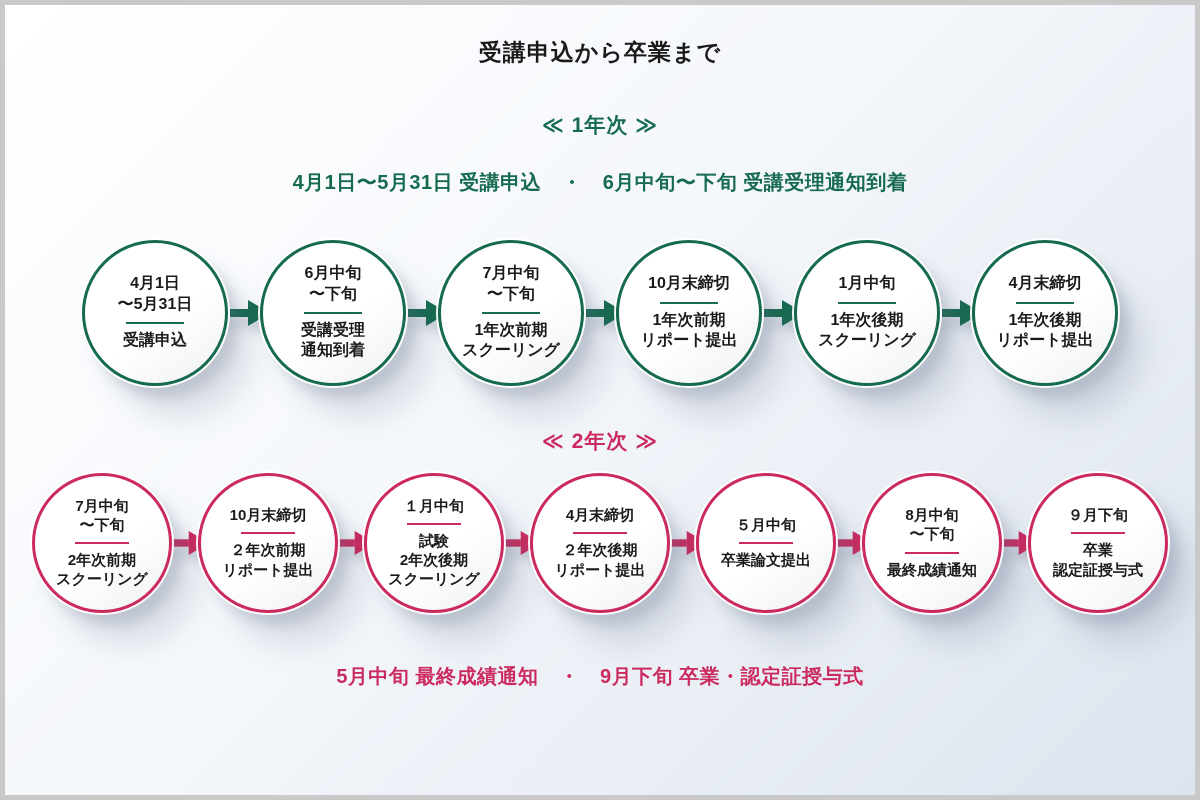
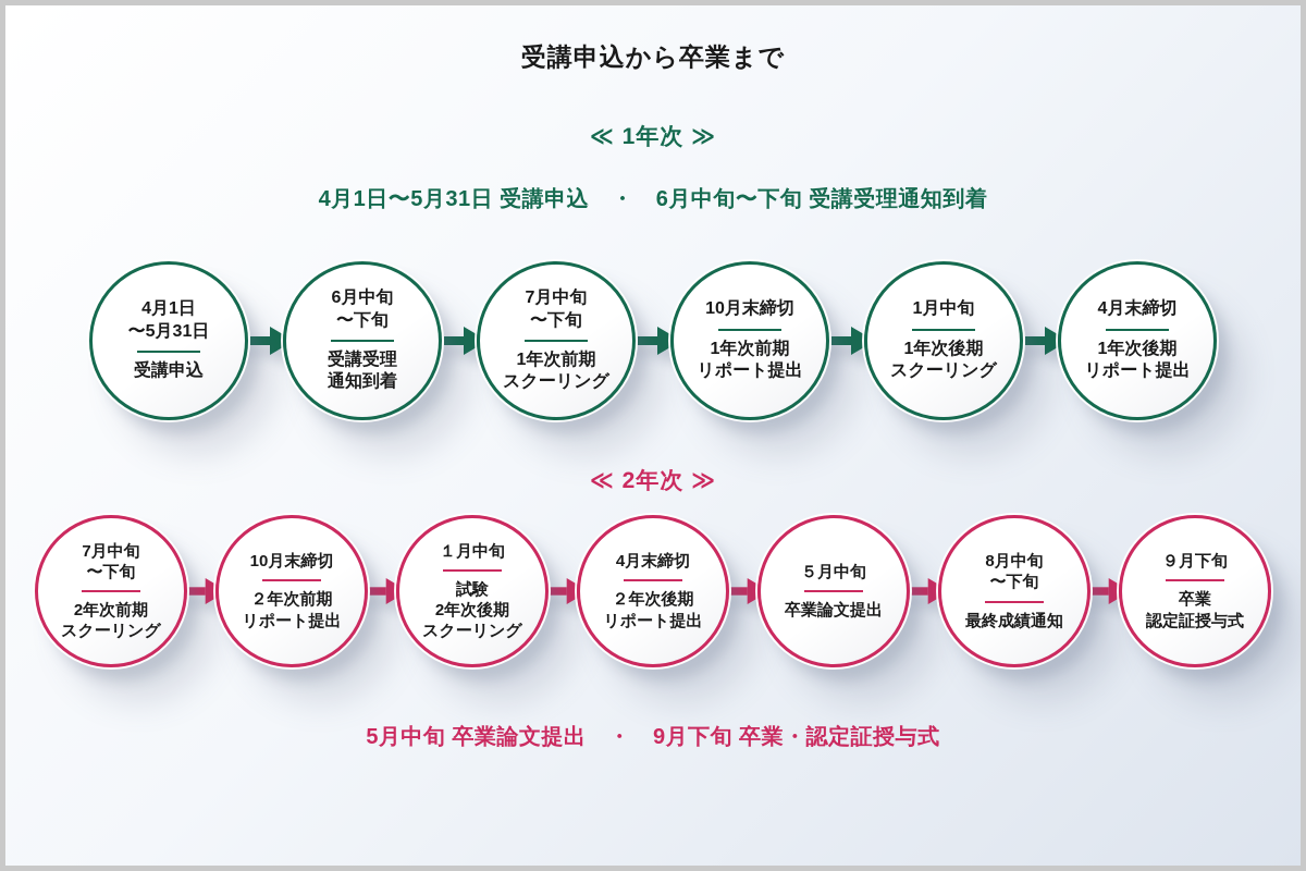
  受講申込から卒業まで
  ≪ 1年次 ≫
  4月1日〜5月31日 受講申込 ・ 6月中旬〜下旬 受講受理通知到着
  4月1日
  〜5月31日
  受講申込
  6月中旬
  〜下旬
  受講受理
  通知到着
  7月中旬
  〜下旬
  1年次前期
  スクーリング
  10月末締切
  1年次前期
  リポート提出
  1月中旬
  1年次後期
  スクーリング
  4月末締切
  1年次後期
  リポート提出
  ≪ 2年次 ≫
  7月中旬
  〜下旬
  2年次前期
  スクーリング
  10月末締切
  ２年次前期
  リポート提出
  １月中旬
  試験
  2年次後期
  スクーリング
  4月末締切
  ２年次後期
  リポート提出
  ５月中旬
  卒業論文提出
  8月中旬
  〜下旬
  最終成績通知
  ９月下旬
  卒業
  認定証授与式
- 5月中旬 最終成績通知 ・ 9月下旬 卒業・認定証授与式
+ 5月中旬 卒業論文提出 ・ 9月下旬 卒業・認定証授与式
